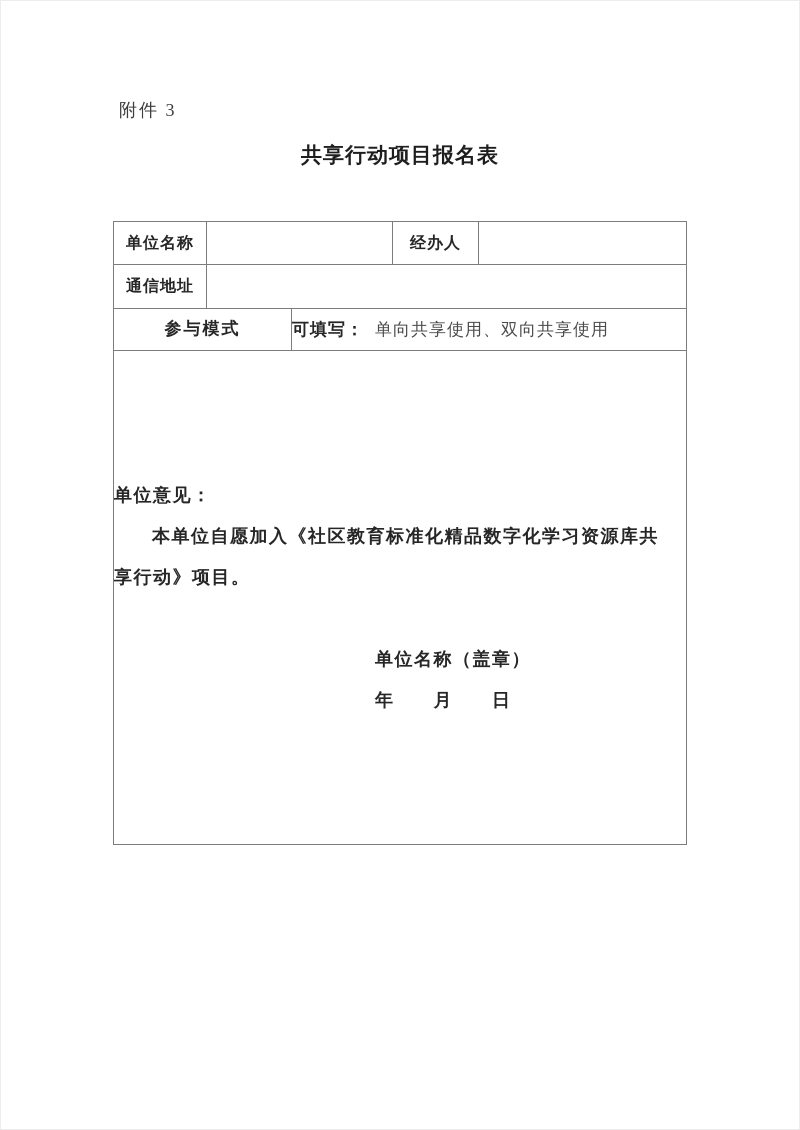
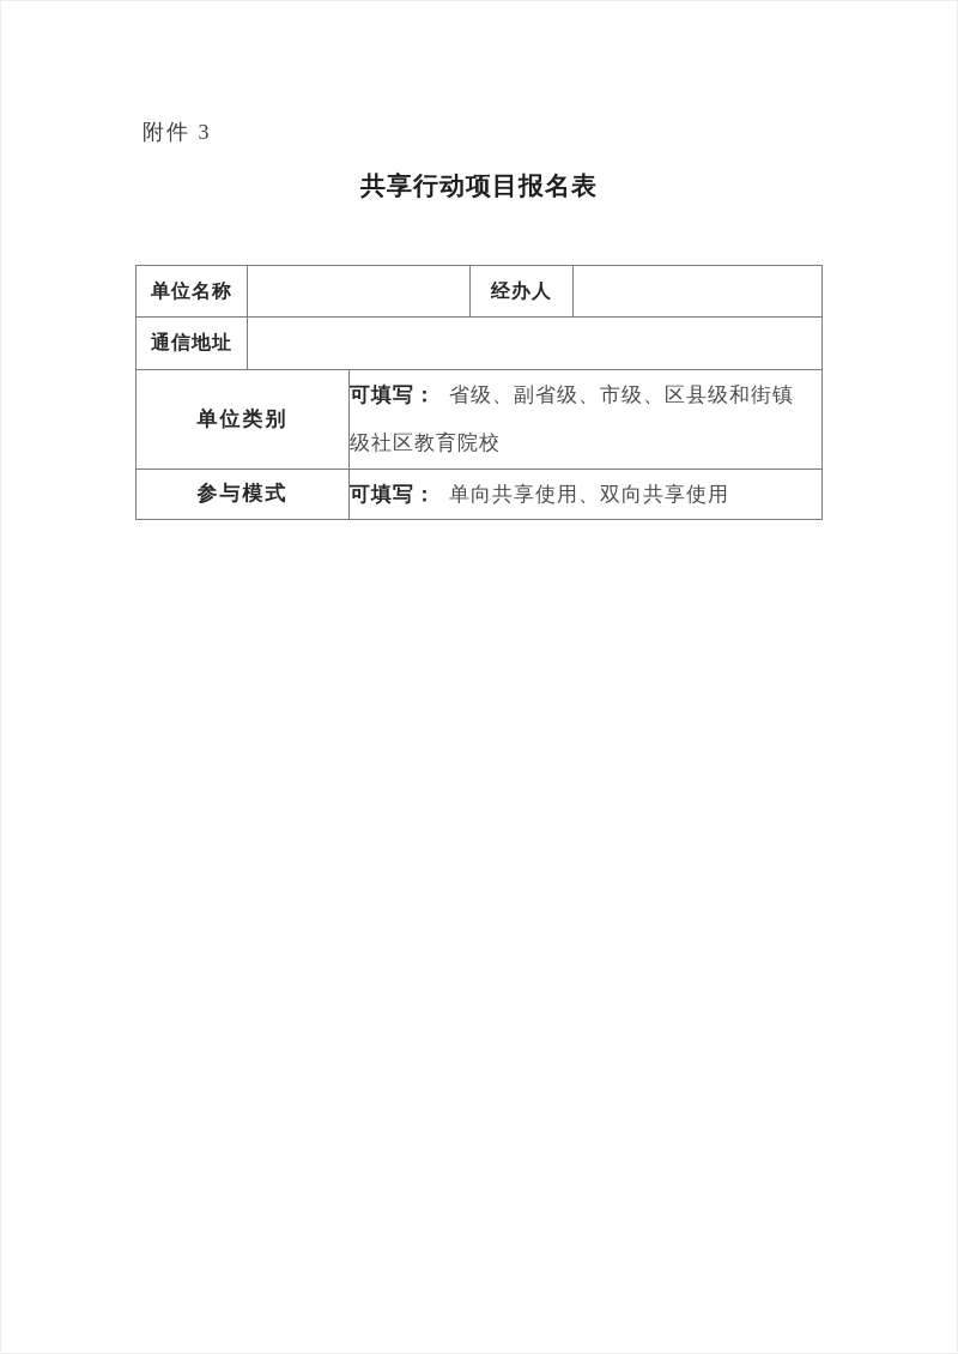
  附件 3
  共享行动项目报名表
  单位名称		经办人
  通信地址
+ 单位类别	可填写： 省级、副省级、市级、区县级和街镇 级社区教育院校
  参与模式	可填写： 单向共享使用、双向共享使用
- 单位意见： 本单位自愿加入《社区教育标准化精品数字化学习资源库共 享行动》项目。 单位名称（盖章） 年 月 日
